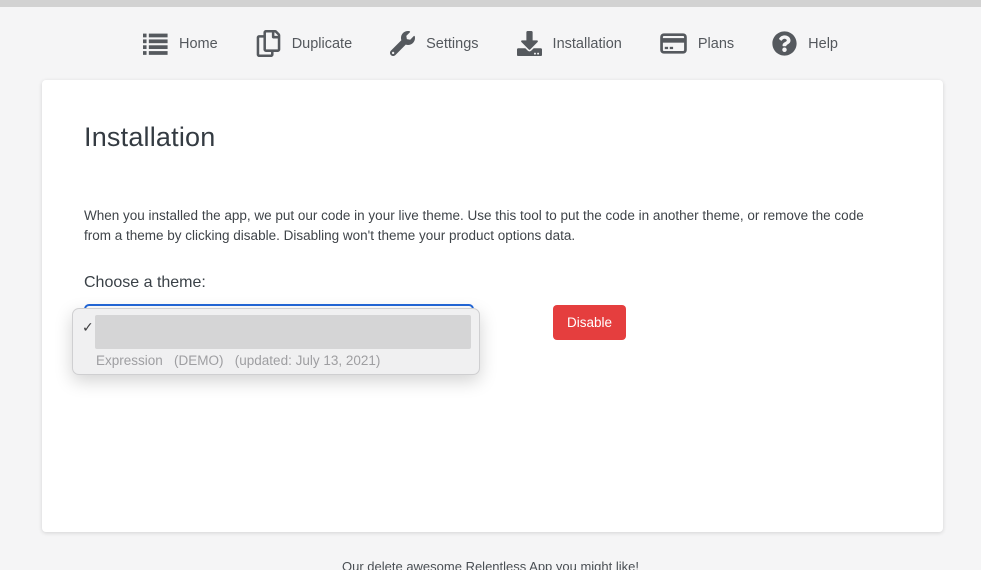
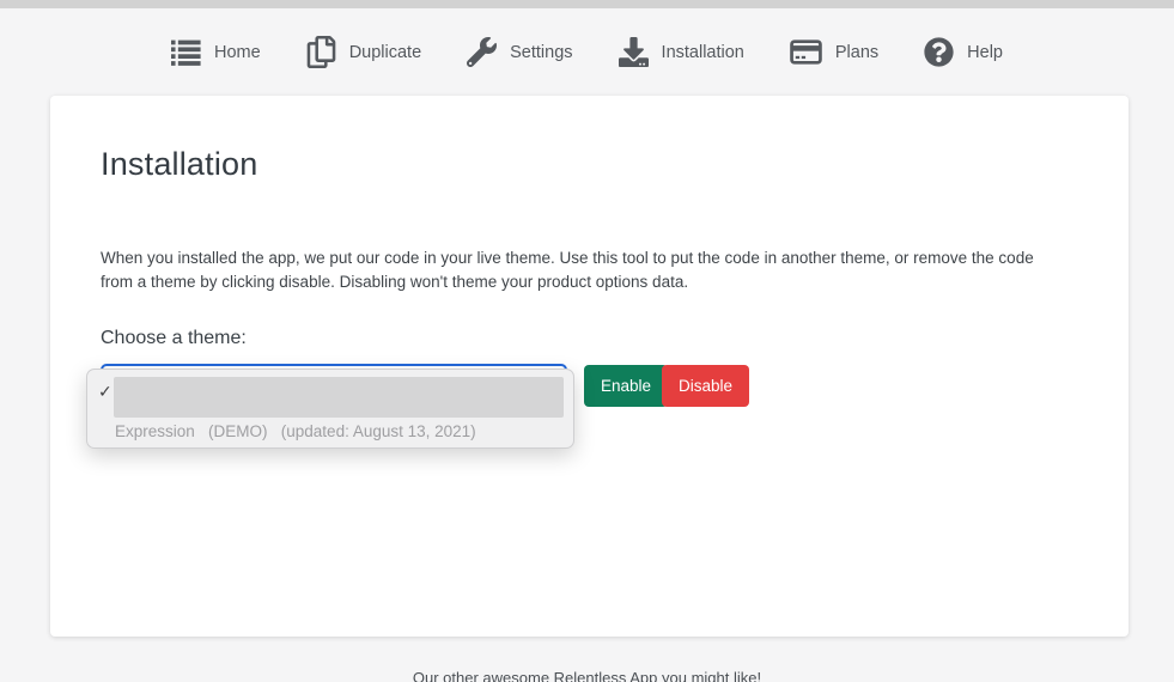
  Home
  Duplicate
  Settings
  Installation
  Plans
  Help
  Installation
  When you installed the app, we put our code in your live theme. Use this tool to put the code in another theme, or remove the code from a theme by clicking disable. Disabling won't theme your product options data.
  Choose a theme:
+ Enable
  Disable
  ✓
- Expression (DEMO) (updated: July 13, 2021)
+ Expression (DEMO) (updated: August 13, 2021)
- Our delete awesome Relentless App you might like!
+ Our other awesome Relentless App you might like!
